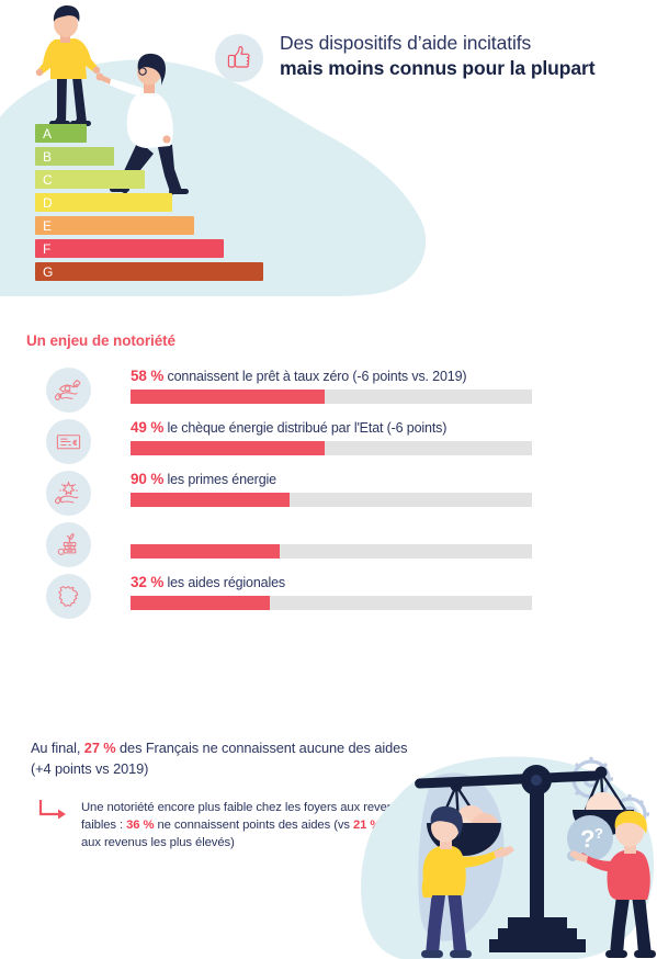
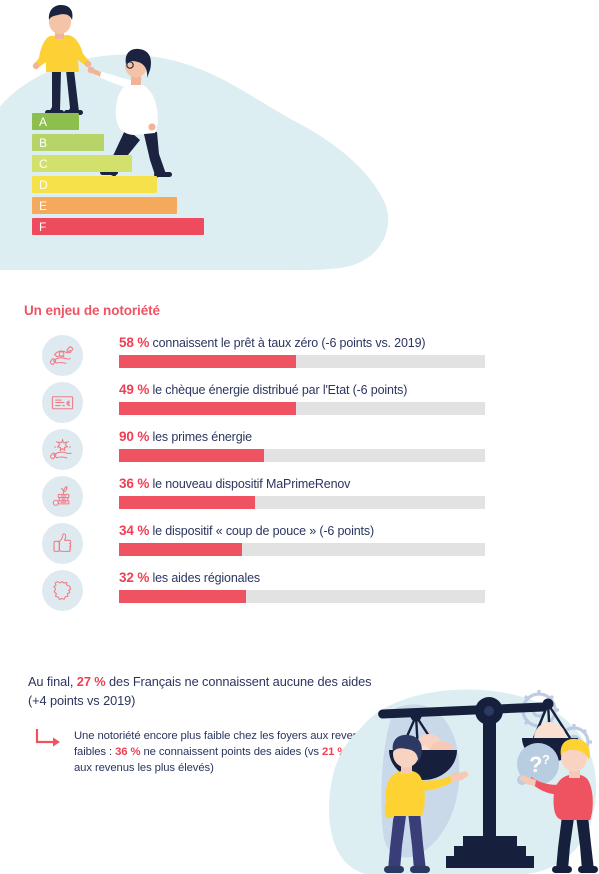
  A
  B
  C
  D
  E
  F
- G
- Des dispositifs d’aide incitatifs
- mais moins connus pour la plupart
  Un enjeu de notoriété
  58 % connaissent le prêt à taux zéro (-6 points vs. 2019)
  49 % le chèque énergie distribué par l'Etat (-6 points)
  90 % les primes énergie
+ 36 % le nouveau dispositif MaPrimeRenov
+ 34 % le dispositif « coup de pouce » (-6 points)
  32 % les aides régionales
  Au final, 27 % des Français ne connaissent aucune des aides
  (+4 points vs 2019)
  Une notoriété encore plus faible chez les foyers aux reve faibles : 36 % ne connaissent points des aides (vs 21 aux revenus les plus élevés)
  ?
  ?
